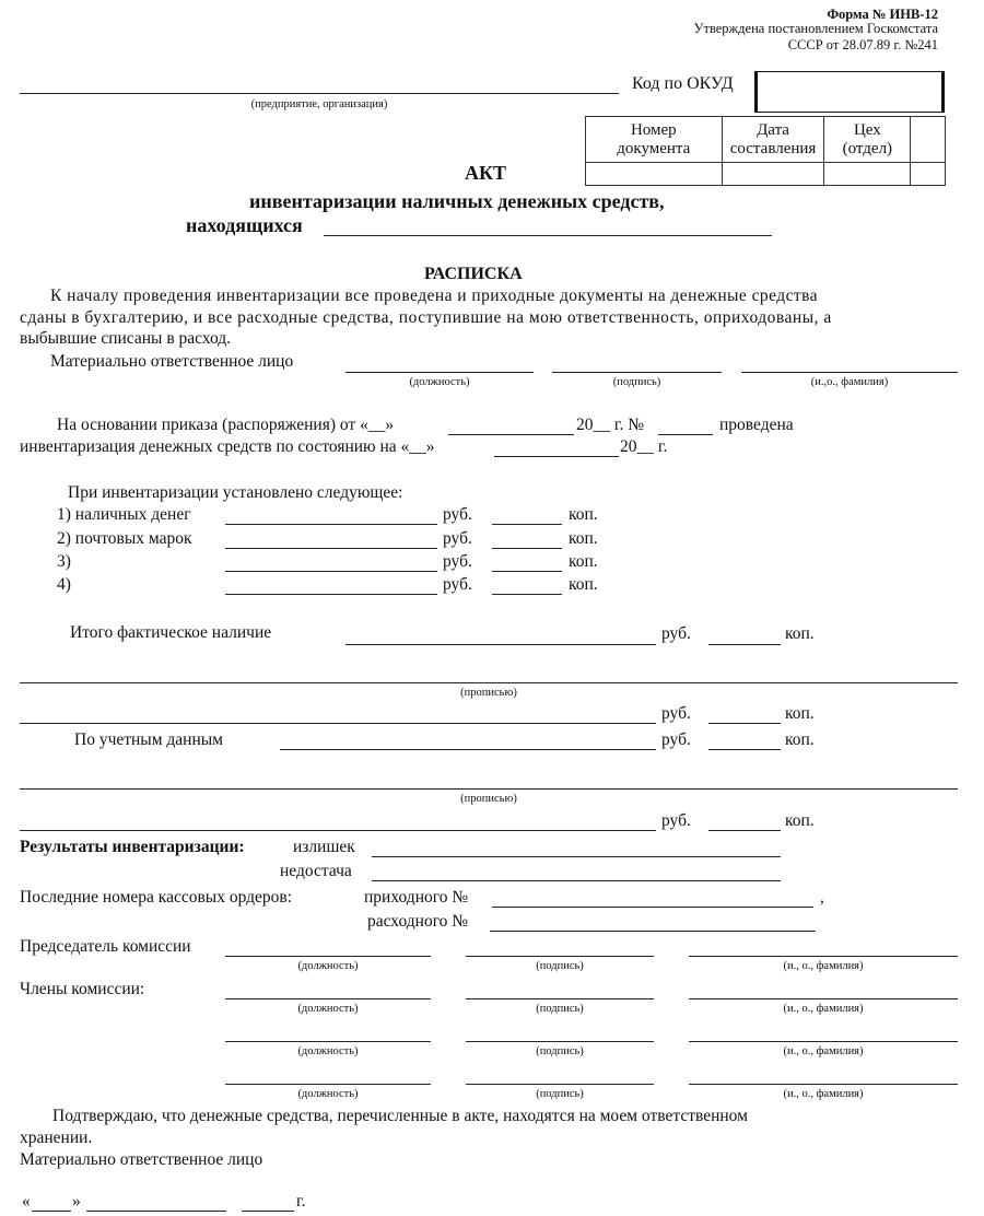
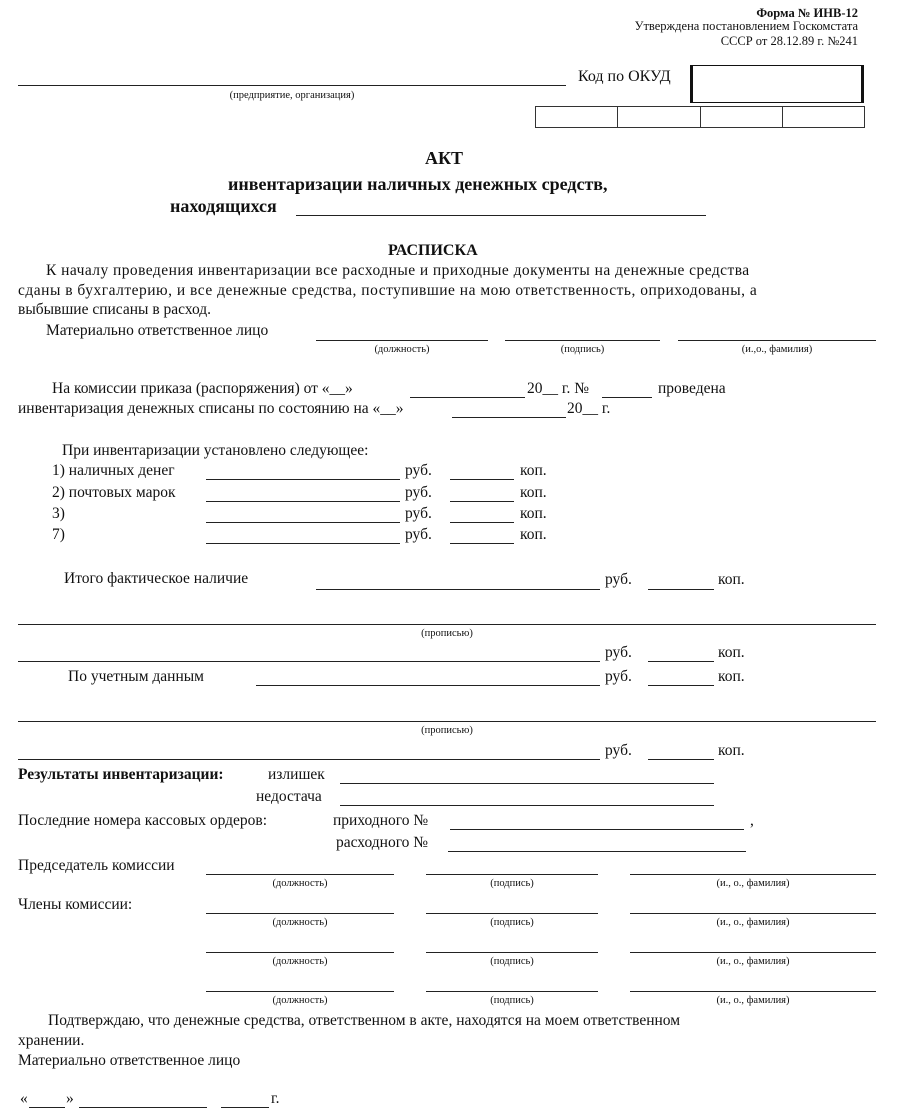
  Форма № ИНВ-12
  Утверждена постановлением Госкомстата
- СССР от 28.07.89 г. №241
+ СССР от 28.12.89 г. №241
  (предприятие, организация)
  Код по ОКУД
- Номердокумента	Датасоставления	Цех(отдел)
  АКТ
  инвентаризации наличных денежных средств,
  находящихся
  РАСПИСКА
- К началу проведения инвентаризации все проведена и приходные документы на денежные средства
+ К началу проведения инвентаризации все расходные и приходные документы на денежные средства
- сданы в бухгалтерию, и все расходные средства, поступившие на мою ответственность, оприходованы, а
+ сданы в бухгалтерию, и все денежные средства, поступившие на мою ответственность, оприходованы, а
  выбывшие списаны в расход.
  Материально ответственное лицо
  (должность)
  (подпись)
  (и.,о., фамилия)
- На основании приказа (распоряжения) от «__»
+ На комиссии приказа (распоряжения) от «__»
  20__ г. №
  проведена
- инвентаризация денежных средств по состоянию на «__»
+ инвентаризация денежных списаны по состоянию на «__»
  20__ г.
  При инвентаризации установлено следующее:
  1) наличных денег
  руб.
  коп.
  2) почтовых марок
  руб.
  коп.
  3)
  руб.
  коп.
- 4)
+ 7)
  руб.
  коп.
  Итого фактическое наличие
  руб.
  коп.
  (прописью)
  руб.
  коп.
  По учетным данным
  руб.
  коп.
  (прописью)
  руб.
  коп.
  Результаты инвентаризации:
  излишек
  недостача
  Последние номера кассовых ордеров:
  приходного №
  ,
  расходного №
  Председатель комиссии
  (должность)
  (подпись)
  (и., о., фамилия)
  Члены комиссии:
  (должность)
  (подпись)
  (и., о., фамилия)
  (должность)
  (подпись)
  (и., о., фамилия)
  (должность)
  (подпись)
  (и., о., фамилия)
- Подтверждаю, что денежные средства, перечисленные в акте, находятся на моем ответственном
+ Подтверждаю, что денежные средства, ответственном в акте, находятся на моем ответственном
  хранении.
  Материально ответственное лицо
  «
  »
  г.
